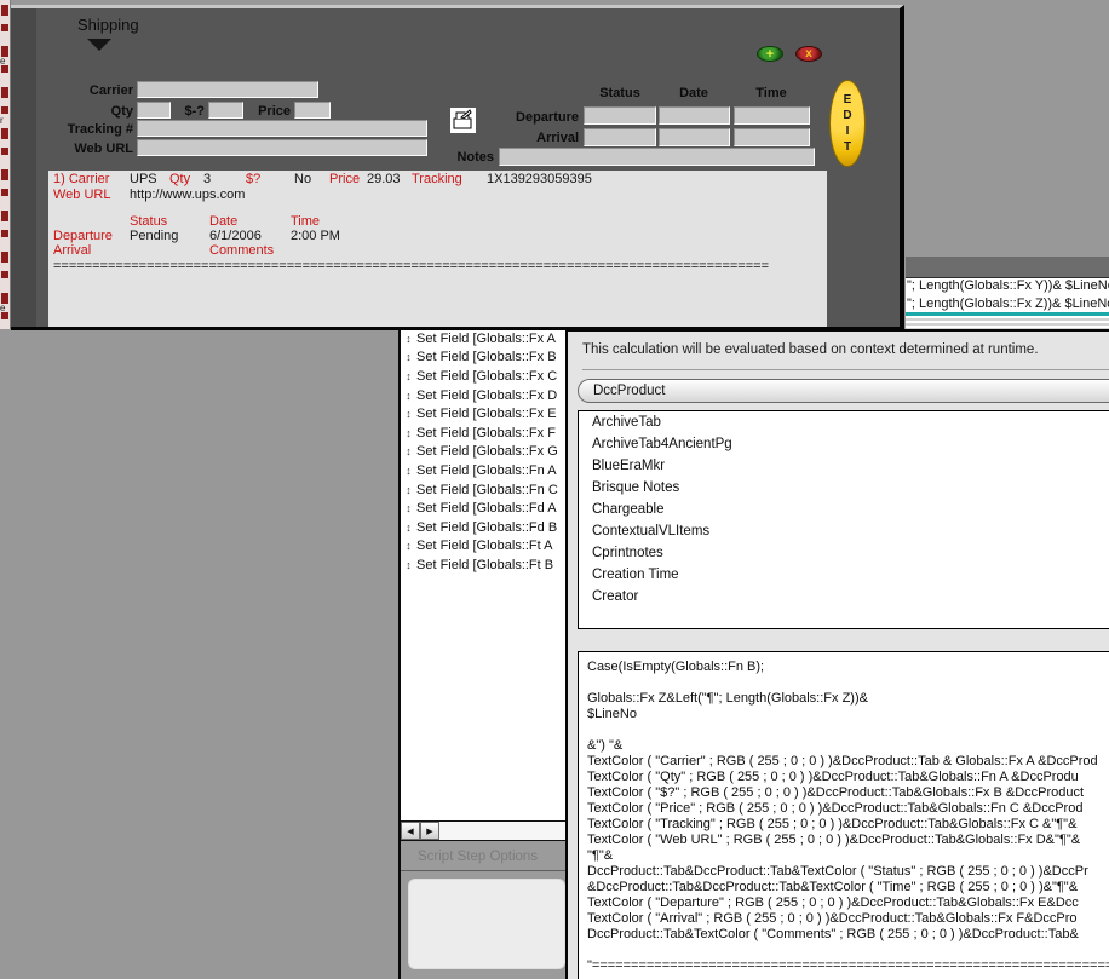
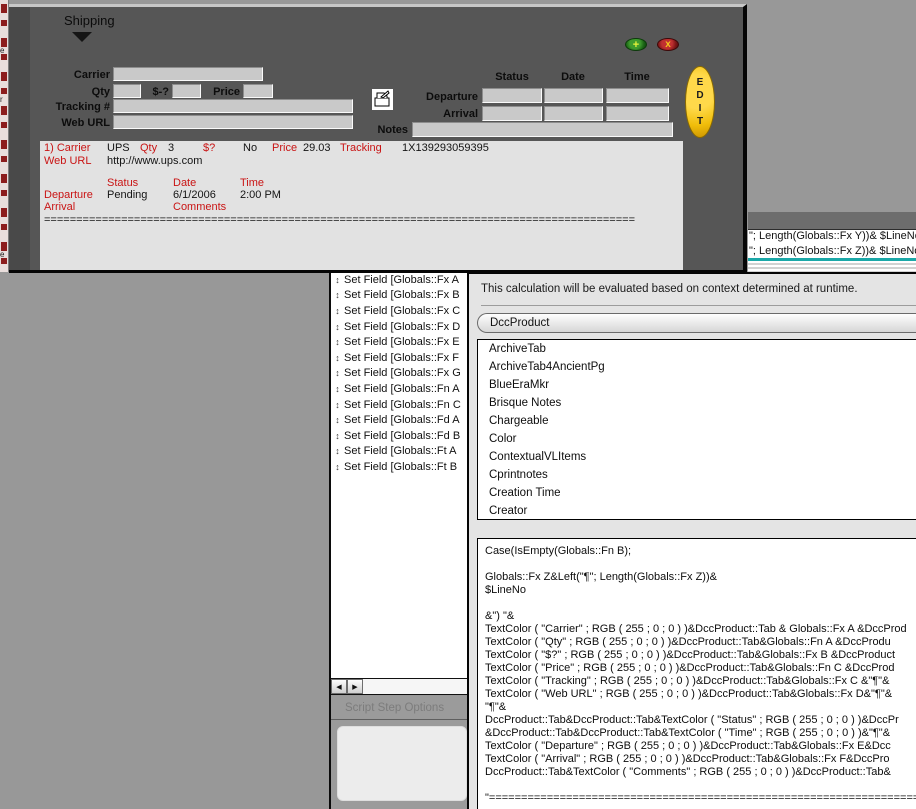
  e
  r
  e
  "; Length(Globals::Fx Y))& $LineN
  "; Length(Globals::Fx Z))& $LineN
  ↕
  Set Field [Globals::Fx A
  ↕
  Set Field [Globals::Fx B
  ↕
  Set Field [Globals::Fx C
  ↕
  Set Field [Globals::Fx D
  ↕
  Set Field [Globals::Fx E
  ↕
  Set Field [Globals::Fx F
  ↕
  Set Field [Globals::Fx G
  ↕
  Set Field [Globals::Fn A
  ↕
  Set Field [Globals::Fn C
  ↕
  Set Field [Globals::Fd A
  ↕
  Set Field [Globals::Fd B
  ↕
  Set Field [Globals::Ft A
  ↕
  Set Field [Globals::Ft B
  Script Step Options
  This calculation will be evaluated based on context determined at runtime.
  DccProduct
  ArchiveTab
  ArchiveTab4AncientPg
  BlueEraMkr
  Brisque Notes
  Chargeable
+ Color
  ContextualVLItems
  Cprintnotes
  Creation Time
  Creator
  Case(IsEmpty(Globals::Fn B);
  Globals::Fx Z&Left("¶"; Length(Globals::Fx Z))&
  $LineNo
  &") "&
  TextColor ( "Carrier" ; RGB ( 255 ; 0 ; 0 ) )&DccProduct::Tab & Globals::Fx A &DccProd
  TextColor ( "Qty" ; RGB ( 255 ; 0 ; 0 ) )&DccProduct::Tab&Globals::Fn A &DccProdu
  TextColor ( "$?" ; RGB ( 255 ; 0 ; 0 ) )&DccProduct::Tab&Globals::Fx B &DccProduct
  TextColor ( "Price" ; RGB ( 255 ; 0 ; 0 ) )&DccProduct::Tab&Globals::Fn C &DccProd
  TextColor ( "Tracking" ; RGB ( 255 ; 0 ; 0 ) )&DccProduct::Tab&Globals::Fx C &"¶"&
  TextColor ( "Web URL" ; RGB ( 255 ; 0 ; 0 ) )&DccProduct::Tab&Globals::Fx D&"¶"&
  "¶"&
  DccProduct::Tab&DccProduct::Tab&TextColor ( "Status" ; RGB ( 255 ; 0 ; 0 ) )&DccPr
  &DccProduct::Tab&DccProduct::Tab&TextColor ( "Time" ; RGB ( 255 ; 0 ; 0 ) )&"¶"&
  TextColor ( "Departure" ; RGB ( 255 ; 0 ; 0 ) )&DccProduct::Tab&Globals::Fx E&Dcc
  TextColor ( "Arrival" ; RGB ( 255 ; 0 ; 0 ) )&DccProduct::Tab&Globals::Fx F&DccPro
  DccProduct::Tab&TextColor ( "Comments" ; RGB ( 255 ; 0 ; 0 ) )&DccProduct::Tab&
  "==================================================================
  Shipping
  +
  x
  Carrier
  Qty
  $-?
  Price
  Tracking #
  Web URL
  Notes
  Departure
  Arrival
  Status
  Date
  Time
  E
  D
  I
  T
  1) Carrier
  UPS
  Qty
  3
  $?
  No
  Price
  29.03
  Tracking
  1X139293059395
  Web URL
  http://www.ups.com
  Status
  Date
  Time
  Departure
  Pending
  6/1/2006
  2:00 PM
  Arrival
  Comments
  ============================================================================================
